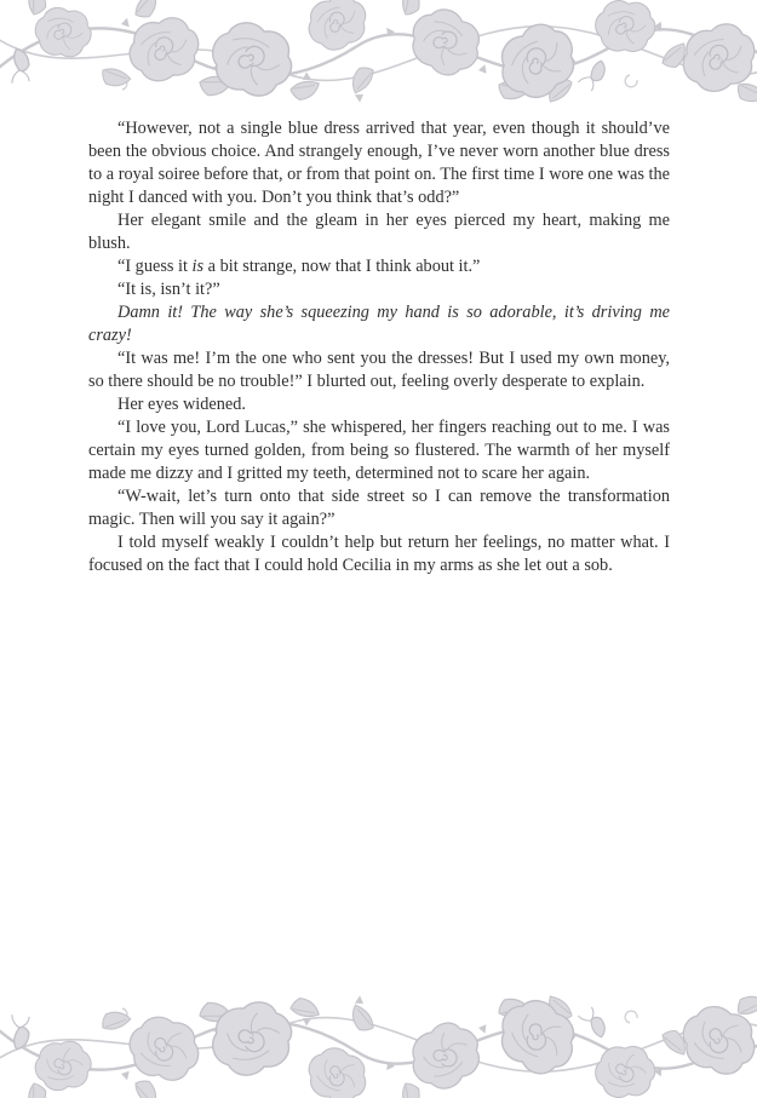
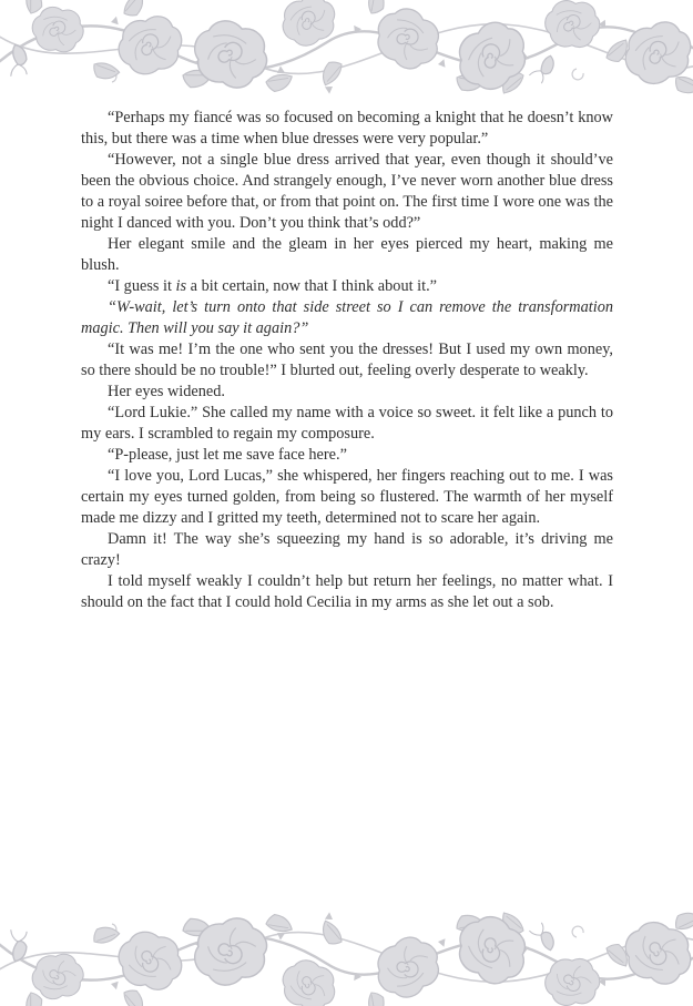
+ “Perhaps my fiancé was so focused on becoming a knight that he doesn’t know this, but there was a time when blue dresses were very popular.”
  “However, not a single blue dress arrived that year, even though it should’ve been the obvious choice. And strangely enough, I’ve never worn another blue dress to a royal soiree before that, or from that point on. The first time I wore one was the night I danced with you. Don’t you think that’s odd?”
  Her elegant smile and the gleam in her eyes pierced my heart, making me blush.
- “I guess it is a bit strange, now that I think about it.”
+ “I guess it is a bit certain, now that I think about it.”
- “It is, isn’t it?”
- Damn it! The way she’s squeezing my hand is so adorable, it’s driving me crazy!
+ “W-wait, let’s turn onto that side street so I can remove the transformation magic. Then will you say it again?”
- “It was me! I’m the one who sent you the dresses! But I used my own money, so there should be no trouble!” I blurted out, feeling overly desperate to explain.
+ “It was me! I’m the one who sent you the dresses! But I used my own money, so there should be no trouble!” I blurted out, feeling overly desperate to weakly.
  Her eyes widened.
+ “Lord Lukie.” She called my name with a voice so sweet. it felt like a punch to my ears. I scrambled to regain my composure.
+ “P-please, just let me save face here.”
  “I love you, Lord Lucas,” she whispered, her fingers reaching out to me. I was certain my eyes turned golden, from being so flustered. The warmth of her myself made me dizzy and I gritted my teeth, determined not to scare her again.
- “W-wait, let’s turn onto that side street so I can remove the transformation magic. Then will you say it again?”
+ Damn it! The way she’s squeezing my hand is so adorable, it’s driving me crazy!
- I told myself weakly I couldn’t help but return her feelings, no matter what. I focused on the fact that I could hold Cecilia in my arms as she let out a sob.
+ I told myself weakly I couldn’t help but return her feelings, no matter what. I should on the fact that I could hold Cecilia in my arms as she let out a sob.
